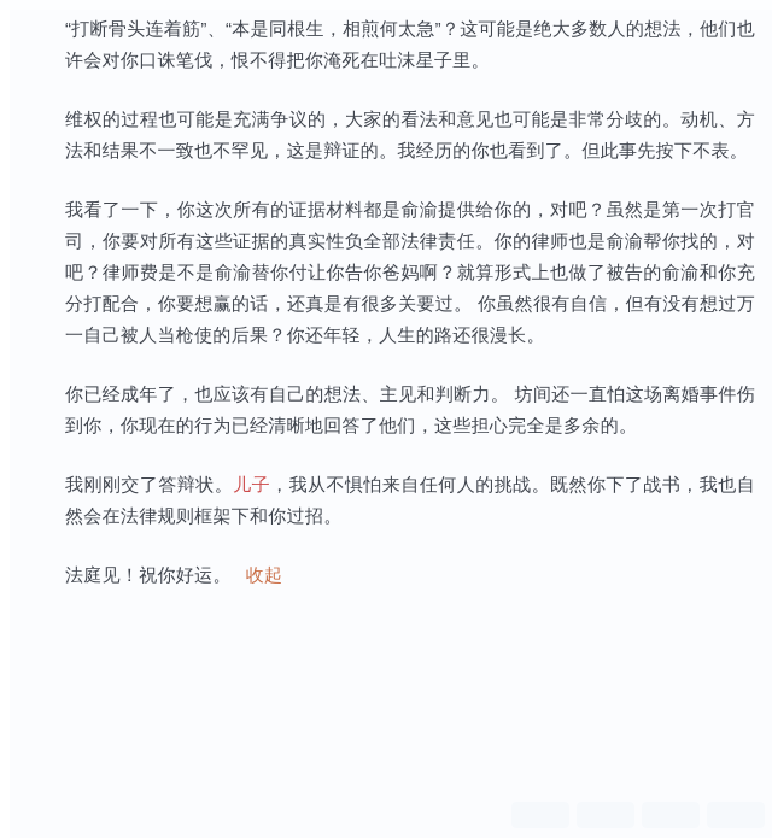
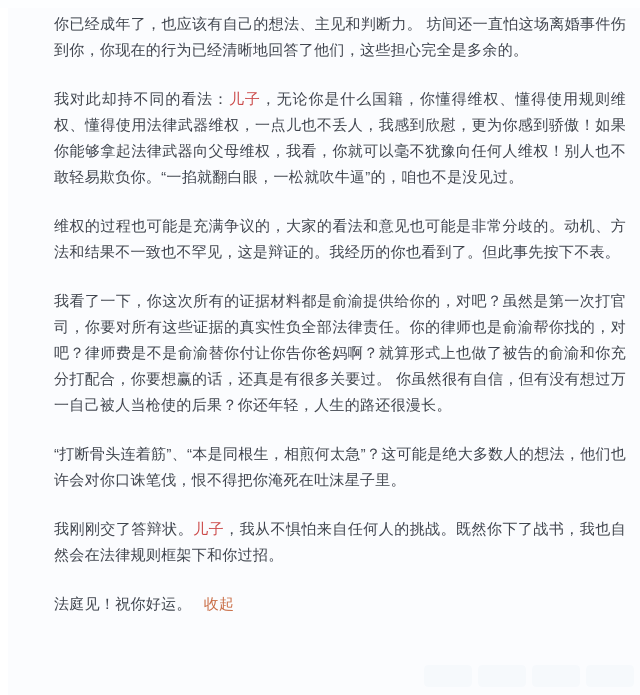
- “打断骨头连着筋”、“本是同根生，相煎何太急”？这可能是绝大多数人的想法，他们也许会对你口诛笔伐，恨不得把你淹死在吐沫星子里。
+ 你已经成年了，也应该有自己的想法、主见和判断力。 坊间还一直怕这场离婚事件伤到你，你现在的行为已经清晰地回答了他们，这些担心完全是多余的。
+ 我对此却持不同的看法：儿子，无论你是什么国籍，你懂得维权、懂得使用规则维权、懂得使用法律武器维权，一点儿也不丢人，我感到欣慰，更为你感到骄傲！如果你能够拿起法律武器向父母维权，我看，你就可以毫不犹豫向任何人维权！别人也不敢轻易欺负你。“一掐就翻白眼，一松就吹牛逼”的，咱也不是没见过。
  维权的过程也可能是充满争议的，大家的看法和意见也可能是非常分歧的。动机、方法和结果不一致也不罕见，这是辩证的。我经历的你也看到了。但此事先按下不表。
  我看了一下，你这次所有的证据材料都是俞渝提供给你的，对吧？虽然是第一次打官司，你要对所有这些证据的真实性负全部法律责任。你的律师也是俞渝帮你找的，对吧？律师费是不是俞渝替你付让你告你爸妈啊？就算形式上也做了被告的俞渝和你充分打配合，你要想赢的话，还真是有很多关要过。 你虽然很有自信，但有没有想过万一自己被人当枪使的后果？你还年轻，人生的路还很漫长。
- 你已经成年了，也应该有自己的想法、主见和判断力。 坊间还一直怕这场离婚事件伤到你，你现在的行为已经清晰地回答了他们，这些担心完全是多余的。
+ “打断骨头连着筋”、“本是同根生，相煎何太急”？这可能是绝大多数人的想法，他们也许会对你口诛笔伐，恨不得把你淹死在吐沫星子里。
  我刚刚交了答辩状。儿子，我从不惧怕来自任何人的挑战。既然你下了战书，我也自然会在法律规则框架下和你过招。
  法庭见！祝你好运。 收起
